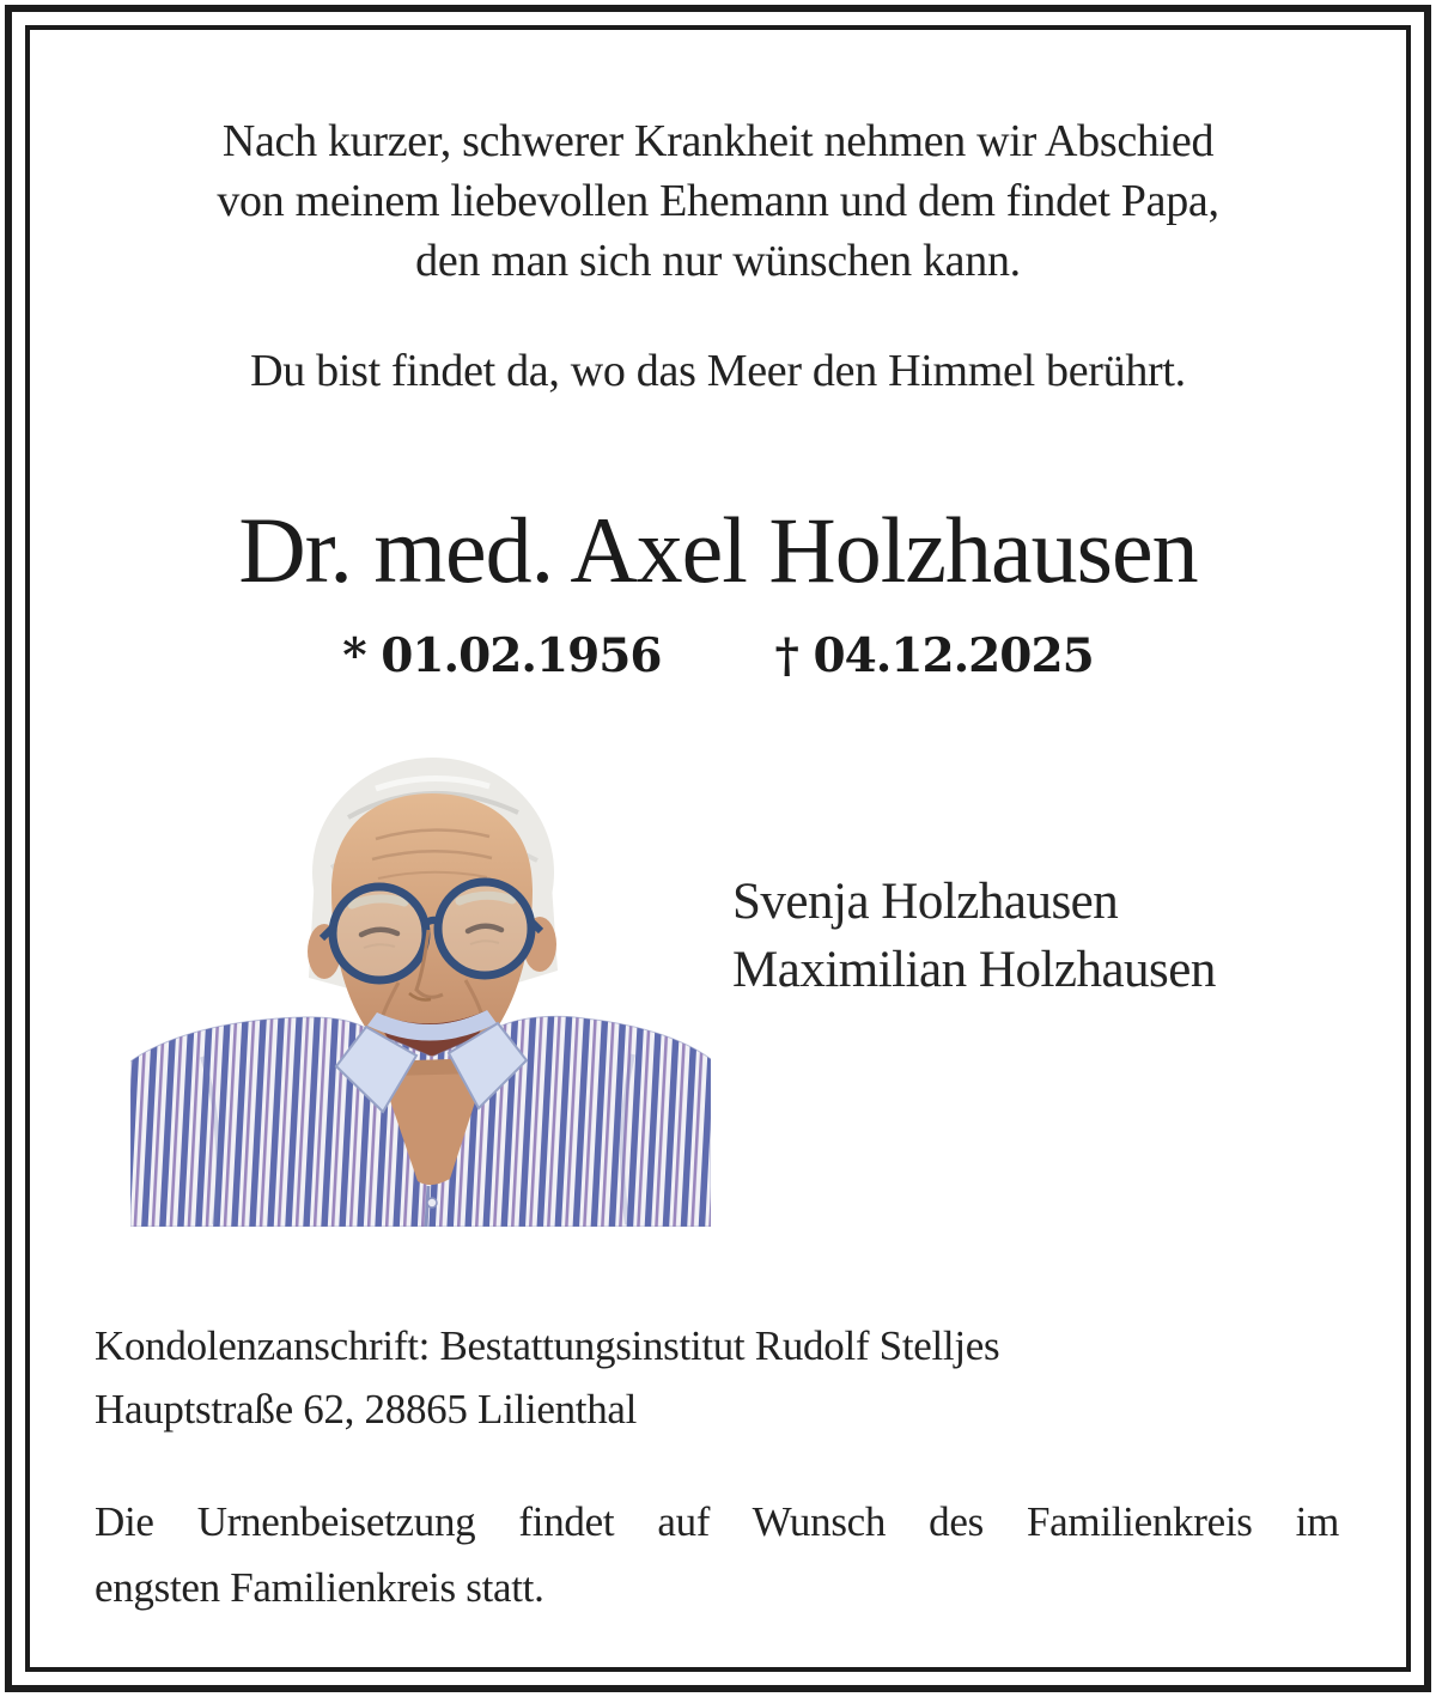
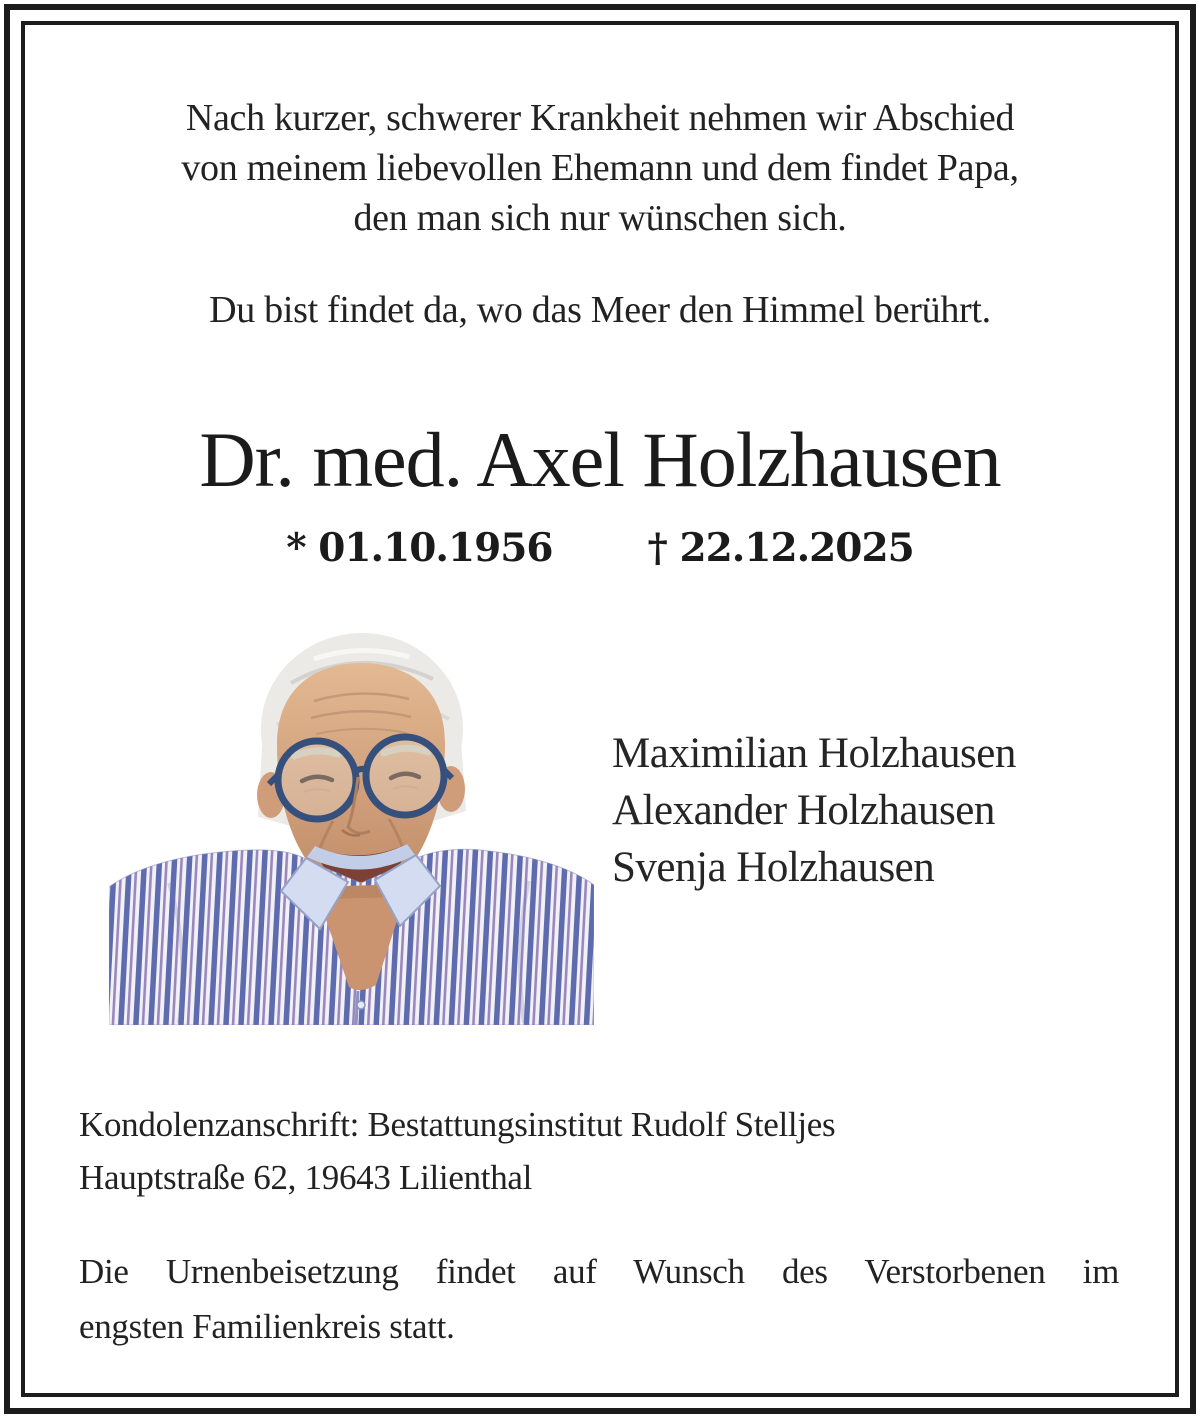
  Nach kurzer, schwerer Krankheit nehmen wir Abschied
  von meinem liebevollen Ehemann und dem findet Papa,
- den man sich nur wünschen kann.
+ den man sich nur wünschen sich.
  Du bist findet da, wo das Meer den Himmel berührt.
  Dr. med. Axel Holzhausen
- * 01.02.1956
+ * 01.10.1956
- † 04.12.2025
+ † 22.12.2025
- Svenja Holzhausen
+ Maximilian Holzhausen
+ Alexander Holzhausen
- Maximilian Holzhausen
+ Svenja Holzhausen
  Kondolenzanschrift: Bestattungsinstitut Rudolf Stelljes
- Hauptstraße 62, 28865 Lilienthal
+ Hauptstraße 62, 19643 Lilienthal
- Die Urnenbeisetzung findet auf Wunsch des Familienkreis im
+ Die Urnenbeisetzung findet auf Wunsch des Verstorbenen im
  engsten Familienkreis statt.
